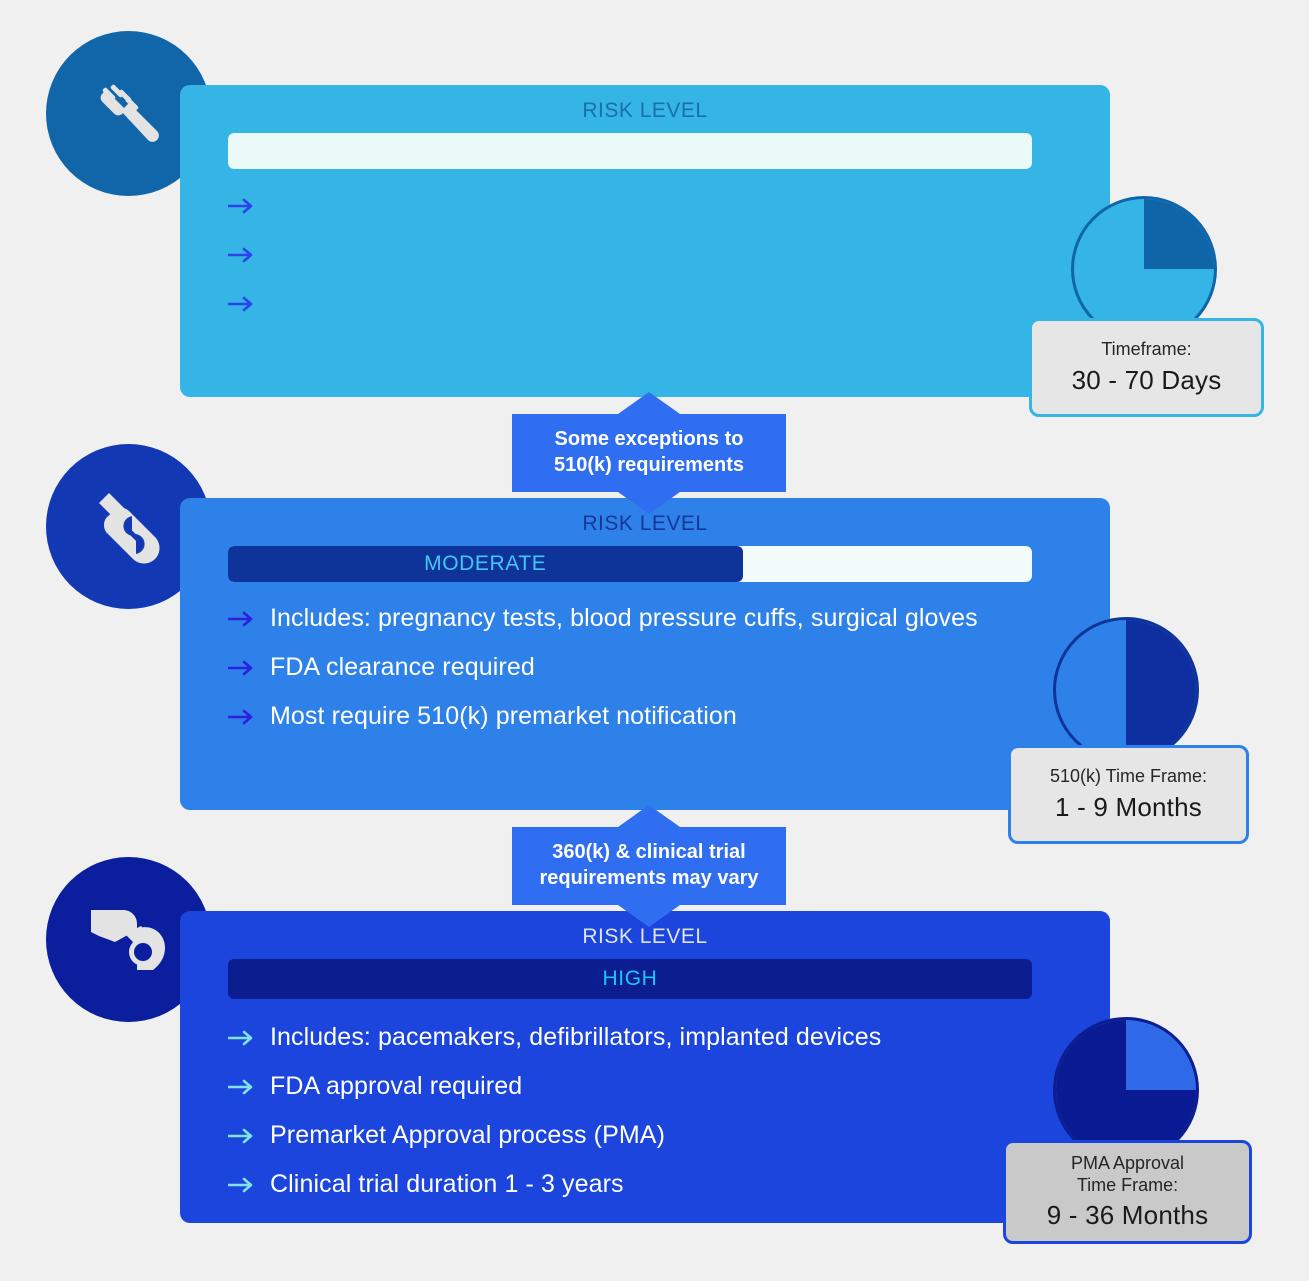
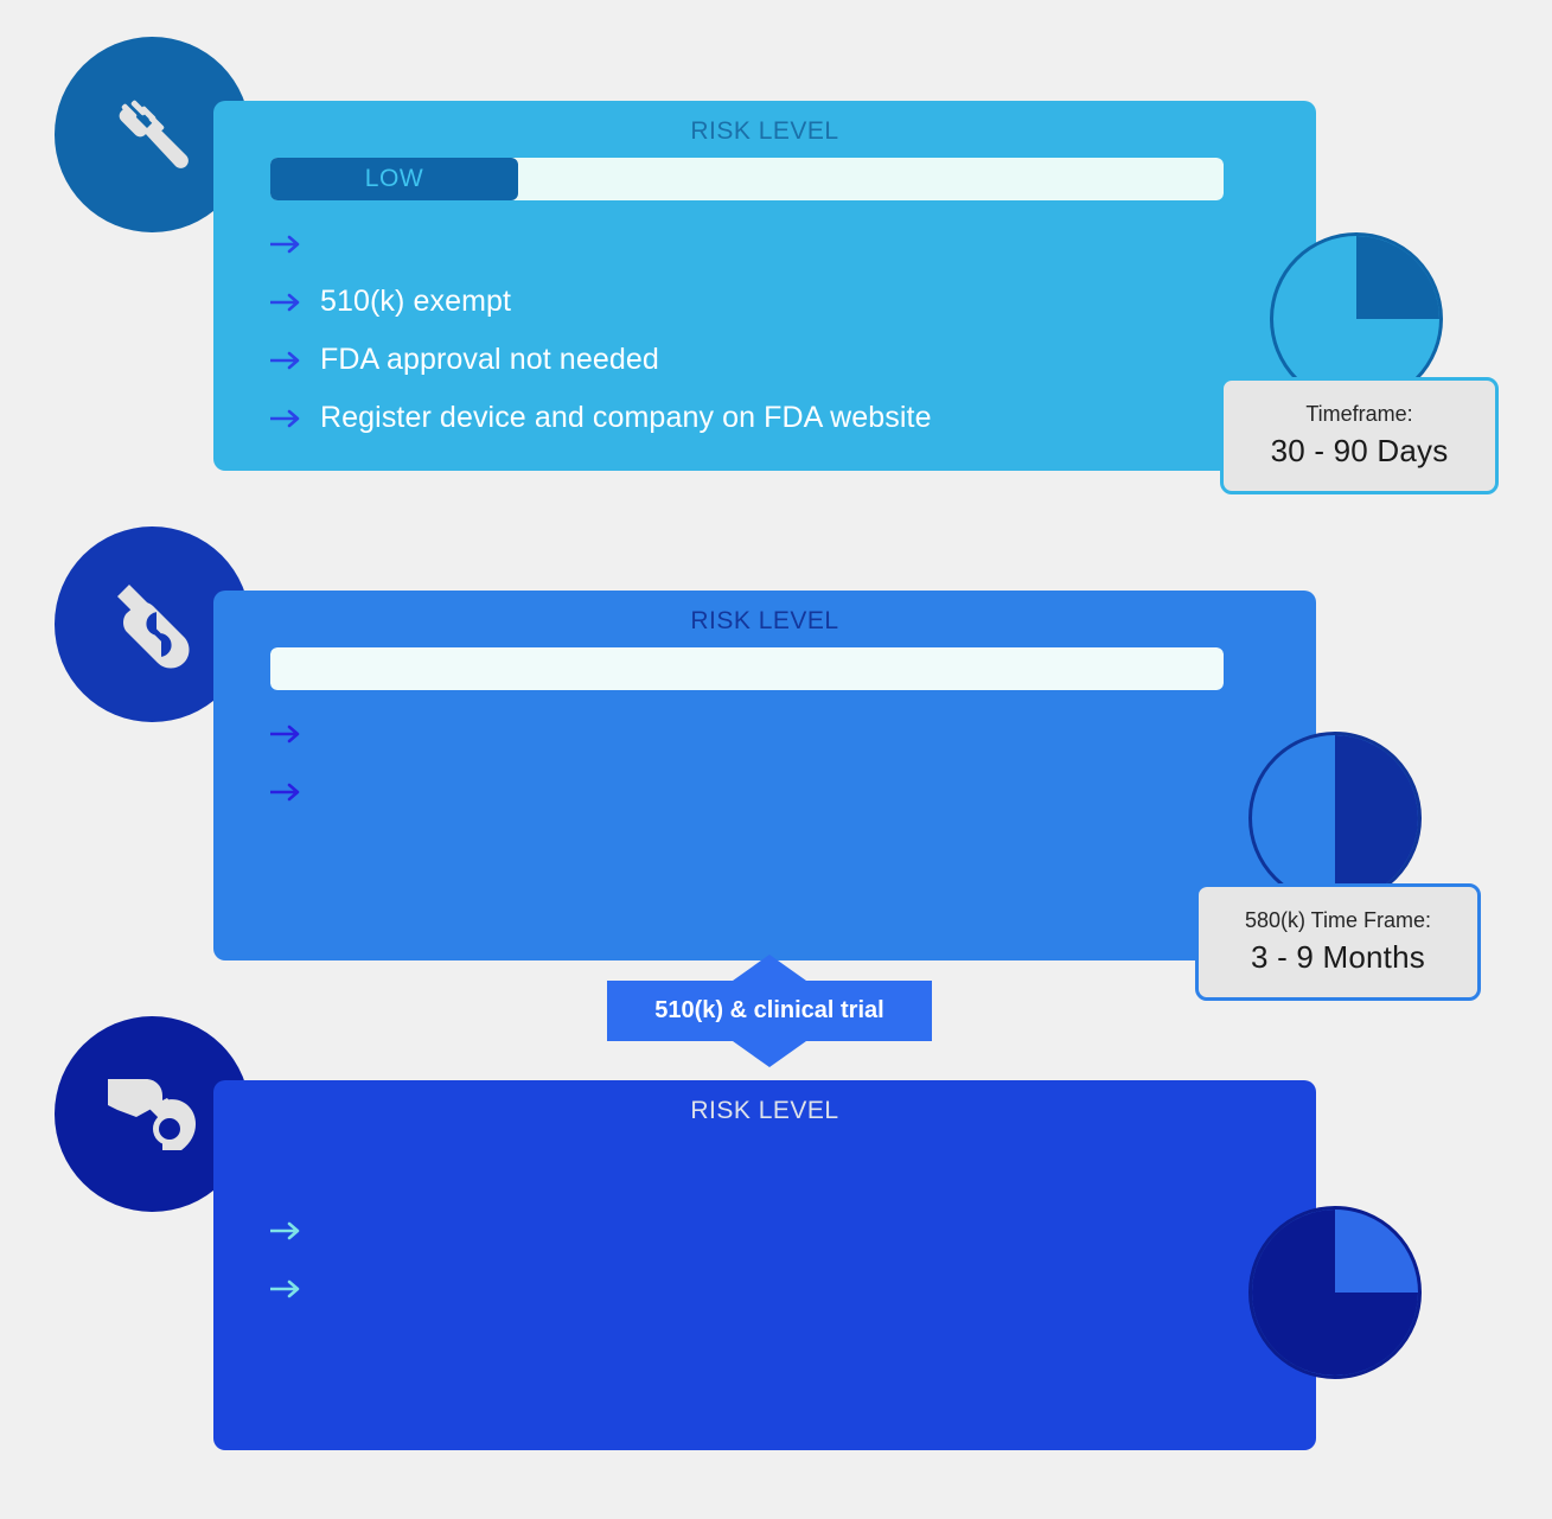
  RISK LEVEL
+ LOW
+ 510(k) exempt
+ FDA approval not needed
+ Register device and company on FDA website
  RISK LEVEL
- MODERATE
- Includes: pregnancy tests, blood pressure cuffs, surgical gloves
- FDA clearance required
- Most require 510(k) premarket notification
  RISK LEVEL
- HIGH
- Includes: pacemakers, defibrillators, implanted devices
- FDA approval required
- Premarket Approval process (PMA)
- Clinical trial duration 1 - 3 years
- Some exceptions to
- 510(k) requirements
- 360(k) & clinical trial
+ 510(k) & clinical trial
- requirements may vary
  Timeframe:
- 30 - 70 Days
+ 30 - 90 Days
- 510(k) Time Frame:
+ 580(k) Time Frame:
- 1 - 9 Months
+ 3 - 9 Months
- PMA Approval
- Time Frame:
- 9 - 36 Months
